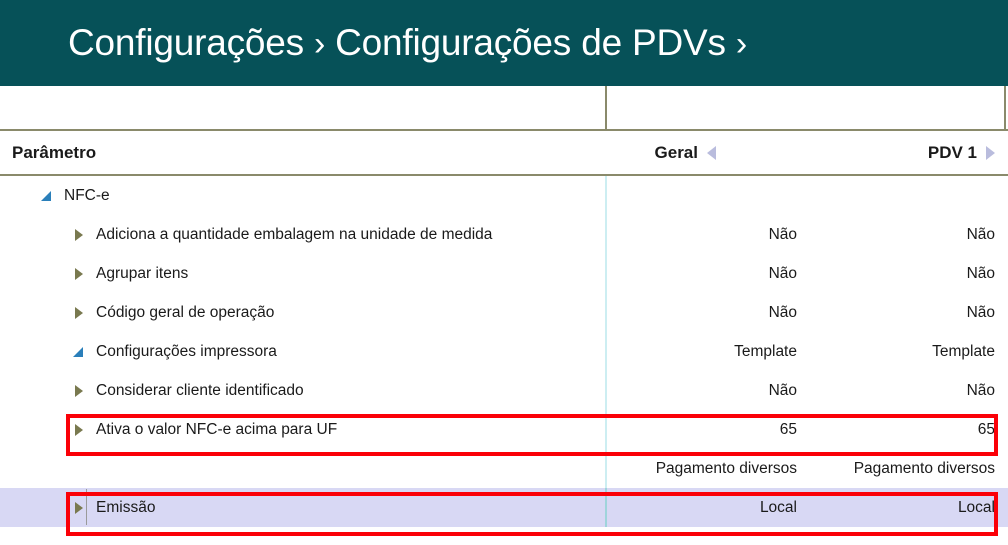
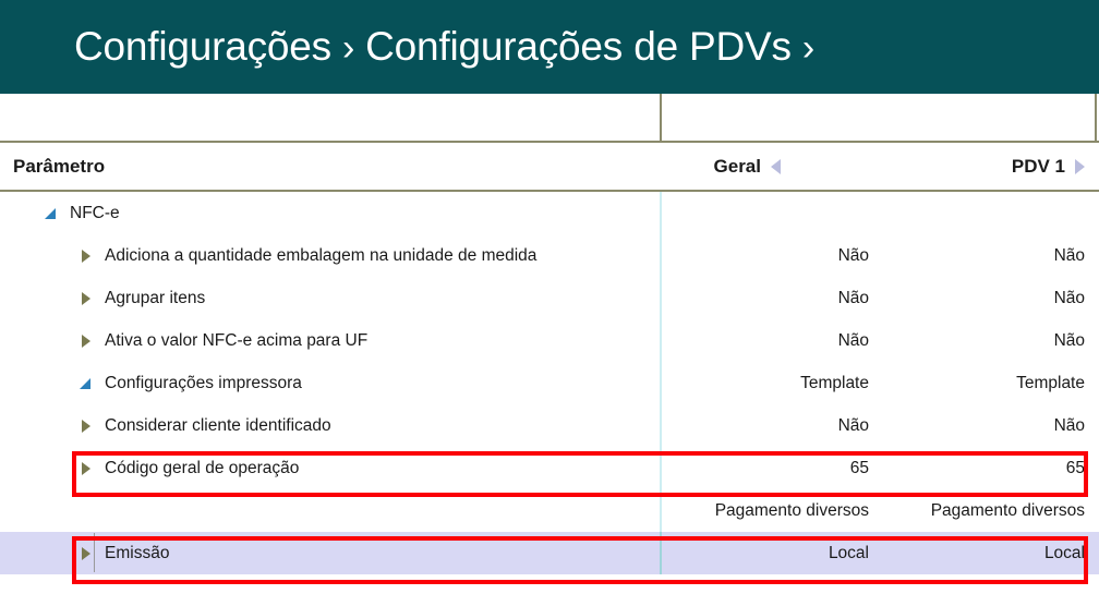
  Configurações
  ›
  Configurações de PDVs
  ›
  Parâmetro
  Geral
  PDV 1
  NFC-e
  Adiciona a quantidade embalagem na unidade de medida
  Não
  Não
  Agrupar itens
  Não
  Não
- Código geral de operação
+ Ativa o valor NFC-e acima para UF
  Não
  Não
  Configurações impressora
  Template
  Template
  Considerar cliente identificado
  Não
  Não
- Ativa o valor NFC-e acima para UF
+ Código geral de operação
  65
  65
  Pagamento diversos
  Pagamento diversos
  Emissão
  Local
  Local
